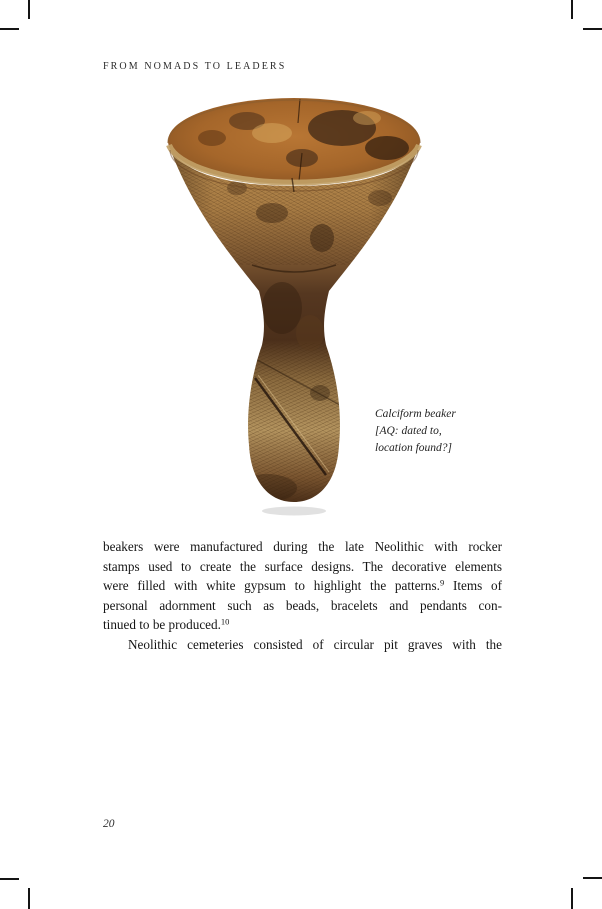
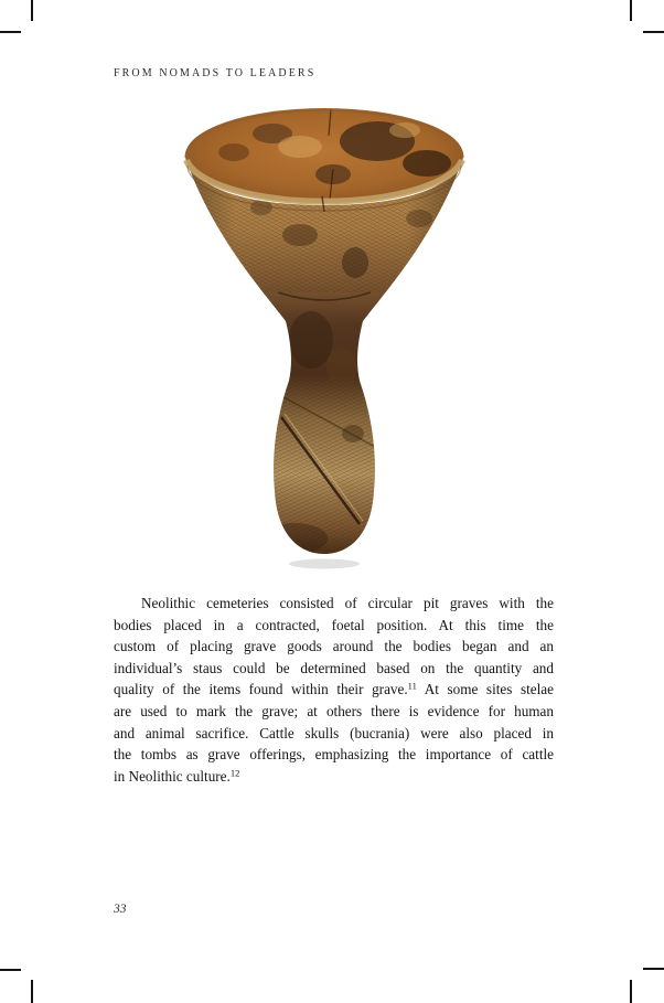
  FROM NOMADS TO LEADERS
- Calciform beaker
- [AQ: dated to,
- location found?]
- beakers were manufactured during the late Neolithic with rocker
- stamps used to create the surface designs. The decorative elements
- were filled with white gypsum to highlight the patterns.9 Items of
- personal adornment such as beads, bracelets and pendants con-
- tinued to be produced.10
  Neolithic cemeteries consisted of circular pit graves with the
+ bodies placed in a contracted, foetal position. At this time the
+ custom of placing grave goods around the bodies began and an
+ individual’s staus could be determined based on the quantity and
+ quality of the items found within their grave.11 At some sites stelae
+ are used to mark the grave; at others there is evidence for human
+ and animal sacrifice. Cattle skulls (bucrania) were also placed in
+ the tombs as grave offerings, emphasizing the importance of cattle
+ in Neolithic culture.12
- 20
+ 33
